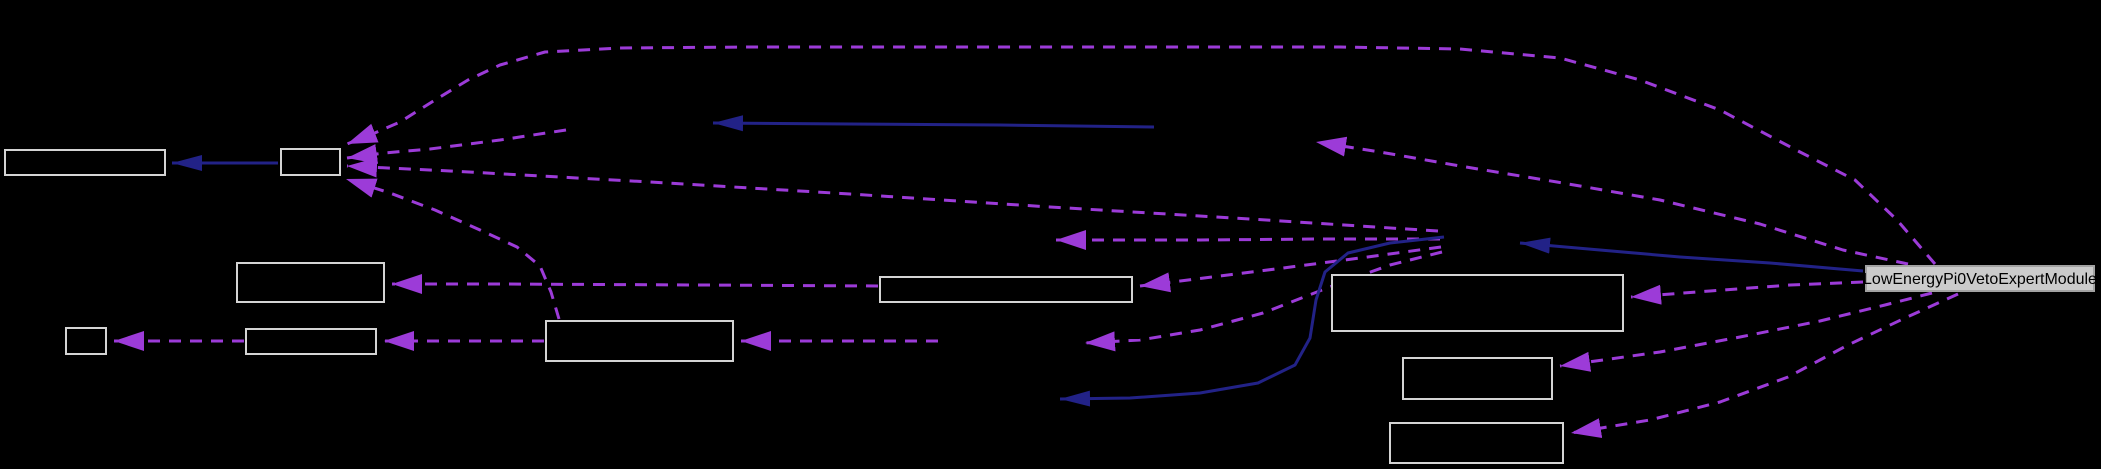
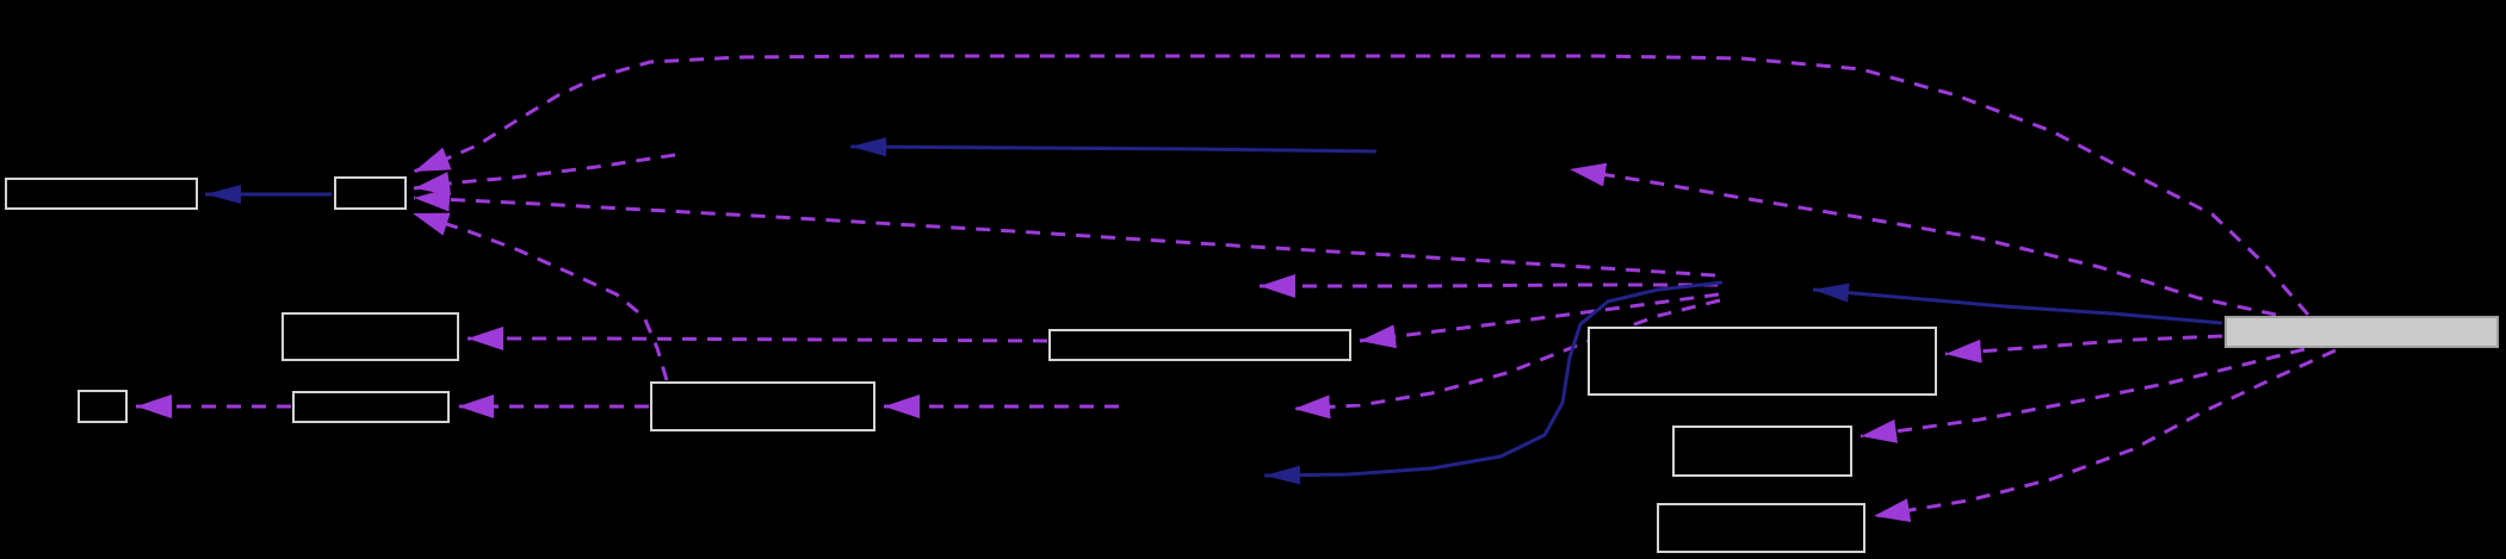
- LowEnergyPi0VetoExpertModule
